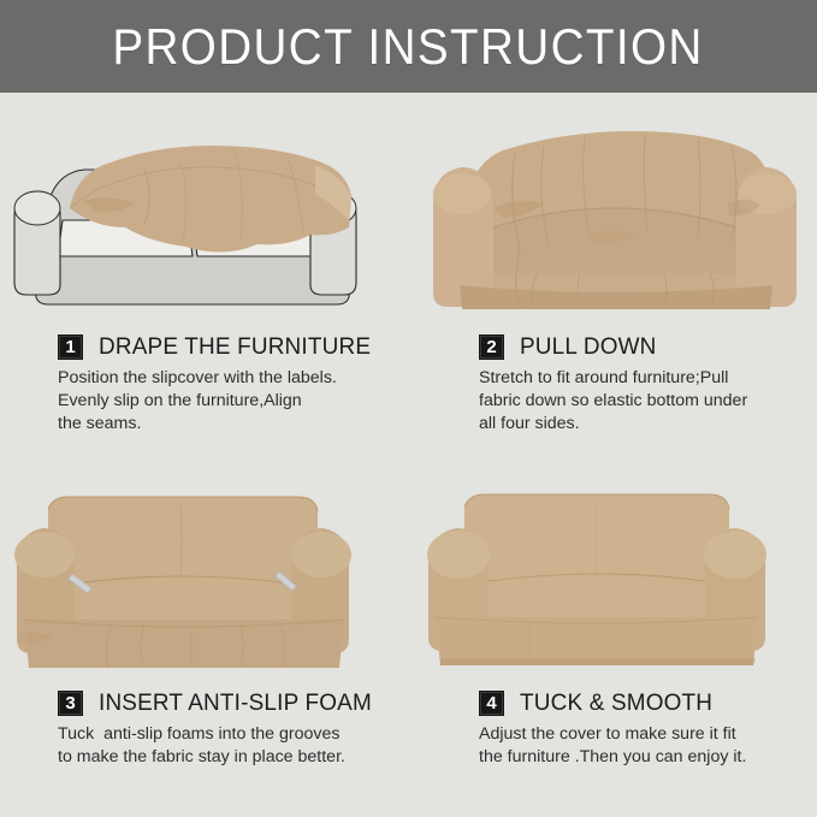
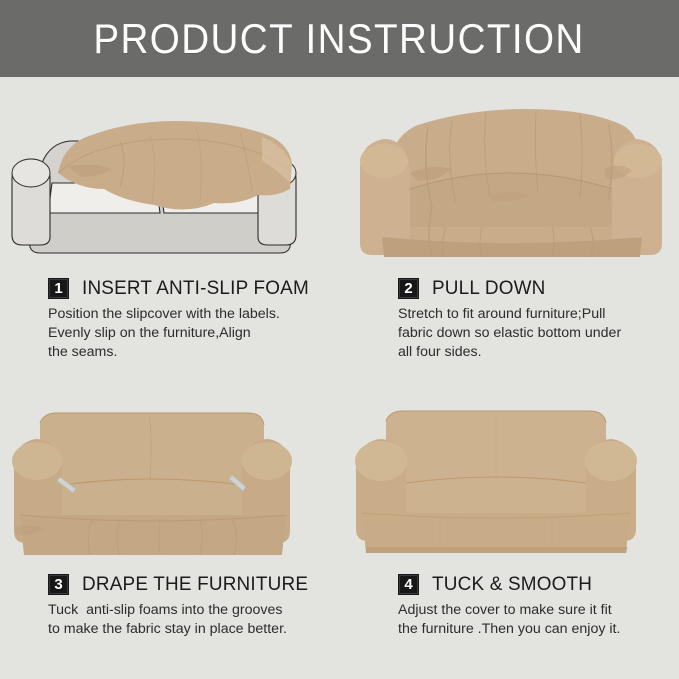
  PRODUCT INSTRUCTION
  1
- DRAPE THE FURNITURE
+ INSERT ANTI-SLIP FOAM
  Position the slipcover with the labels.
  Evenly slip on the furniture,Align
  the seams.
  2
  PULL DOWN
  Stretch to fit around furniture;Pull
  fabric down so elastic bottom under
  all four sides.
  3
- INSERT ANTI-SLIP FOAM
+ DRAPE THE FURNITURE
  Tuck anti-slip foams into the grooves
  to make the fabric stay in place better.
  4
  TUCK & SMOOTH
  Adjust the cover to make sure it fit
  the furniture .Then you can enjoy it.
